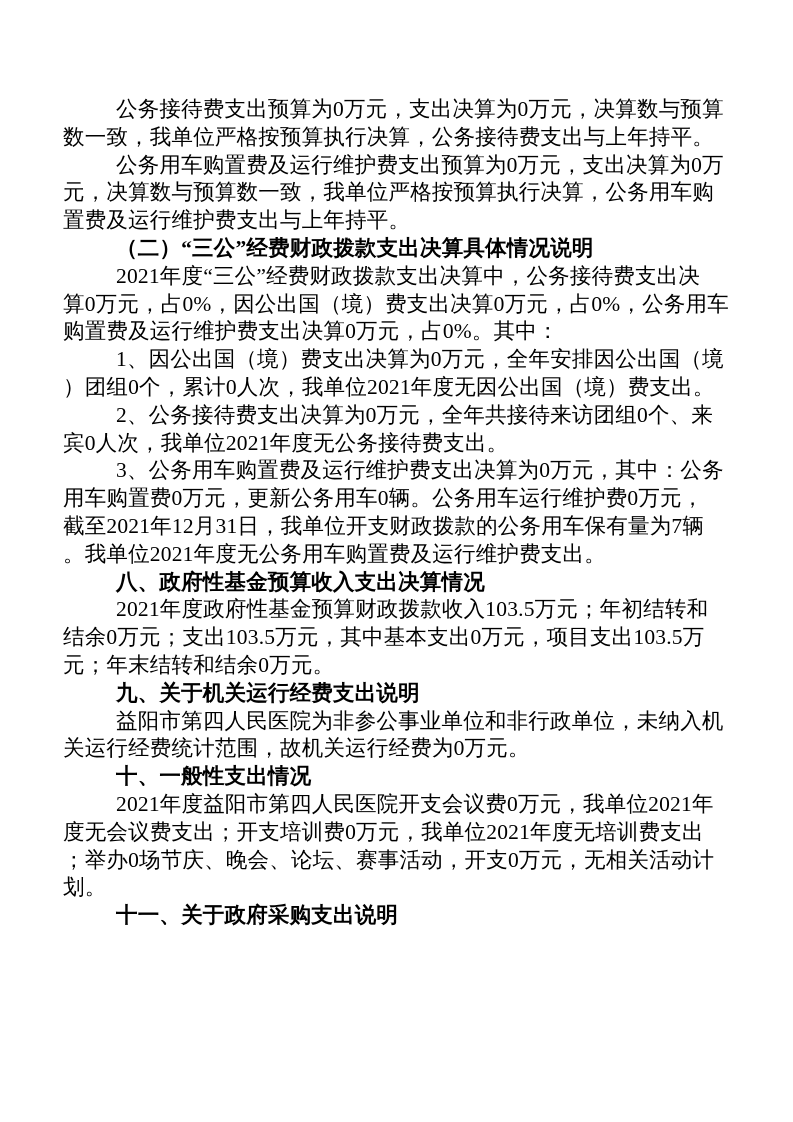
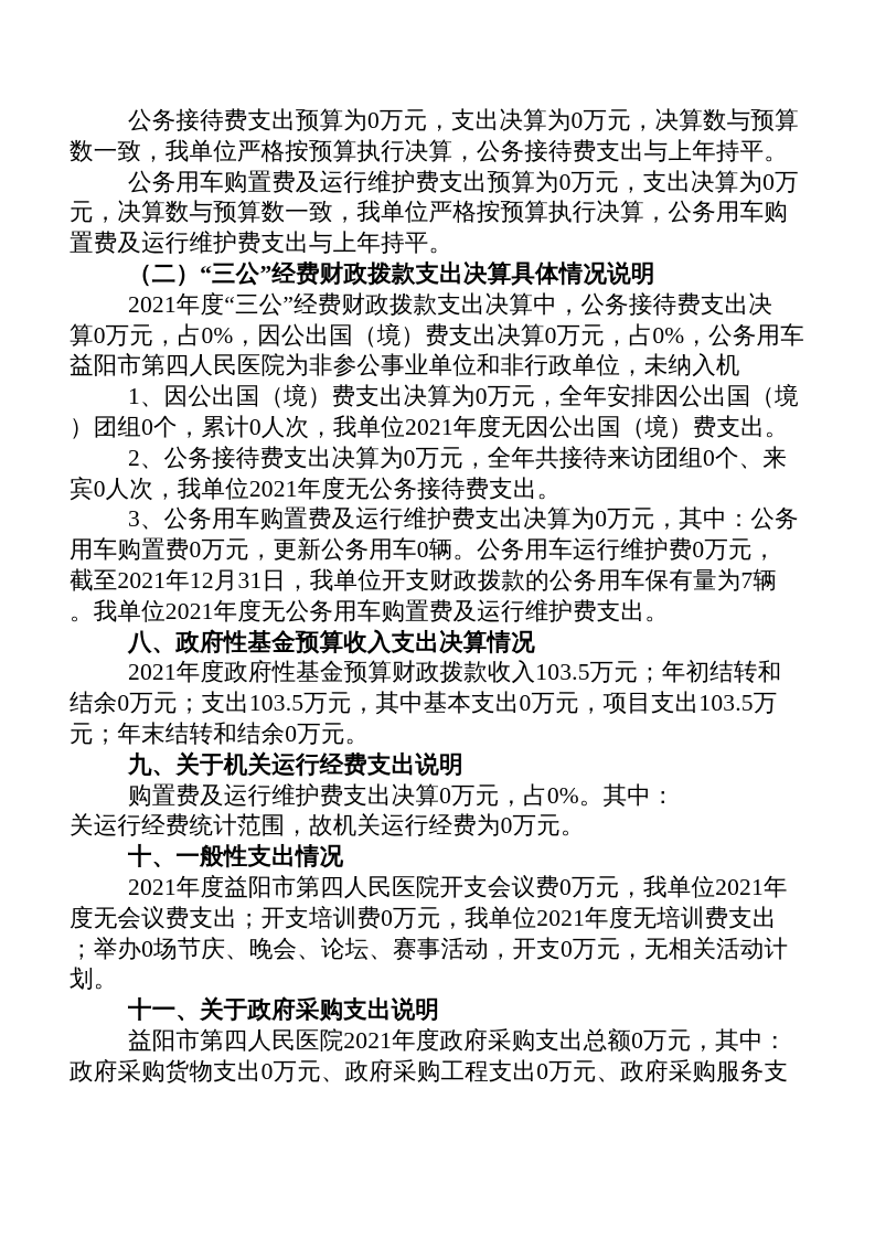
  公务接待费支出预算为0万元，支出决算为0万元，决算数与预算
  数一致，我单位严格按预算执行决算，公务接待费支出与上年持平。
  公务用车购置费及运行维护费支出预算为0万元，支出决算为0万
  元，决算数与预算数一致，我单位严格按预算执行决算，公务用车购
  置费及运行维护费支出与上年持平。
  （二）“三公”经费财政拨款支出决算具体情况说明
  2021年度“三公”经费财政拨款支出决算中，公务接待费支出决
  算0万元，占0%，因公出国（境）费支出决算0万元，占0%，公务用车
- 购置费及运行维护费支出决算0万元，占0%。其中：
+ 益阳市第四人民医院为非参公事业单位和非行政单位，未纳入机
  1、因公出国（境）费支出决算为0万元，全年安排因公出国（境
  ）团组0个，累计0人次，我单位2021年度无因公出国（境）费支出。
  2、公务接待费支出决算为0万元，全年共接待来访团组0个、来
  宾0人次，我单位2021年度无公务接待费支出。
  3、公务用车购置费及运行维护费支出决算为0万元，其中：公务
  用车购置费0万元，更新公务用车0辆。公务用车运行维护费0万元，
  截至2021年12月31日，我单位开支财政拨款的公务用车保有量为7辆
  。我单位2021年度无公务用车购置费及运行维护费支出。
  八、政府性基金预算收入支出决算情况
  2021年度政府性基金预算财政拨款收入103.5万元；年初结转和
  结余0万元；支出103.5万元，其中基本支出0万元，项目支出103.5万
  元；年末结转和结余0万元。
  九、关于机关运行经费支出说明
- 益阳市第四人民医院为非参公事业单位和非行政单位，未纳入机
+ 购置费及运行维护费支出决算0万元，占0%。其中：
  关运行经费统计范围，故机关运行经费为0万元。
  十、一般性支出情况
  2021年度益阳市第四人民医院开支会议费0万元，我单位2021年
  度无会议费支出；开支培训费0万元，我单位2021年度无培训费支出
  ；举办0场节庆、晚会、论坛、赛事活动，开支0万元，无相关活动计
  划。
  十一、关于政府采购支出说明
+ 益阳市第四人民医院2021年度政府采购支出总额0万元，其中：
+ 政府采购货物支出0万元、政府采购工程支出0万元、政府采购服务支
